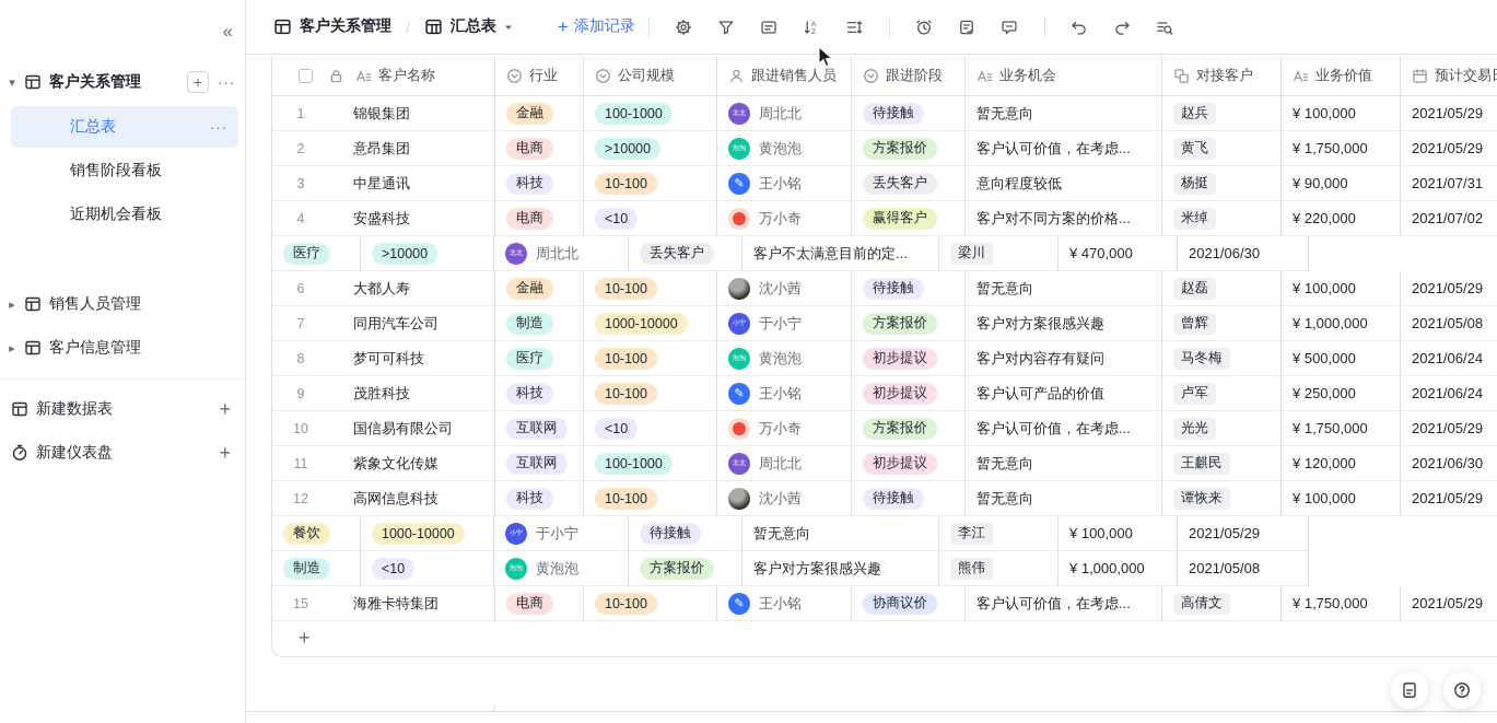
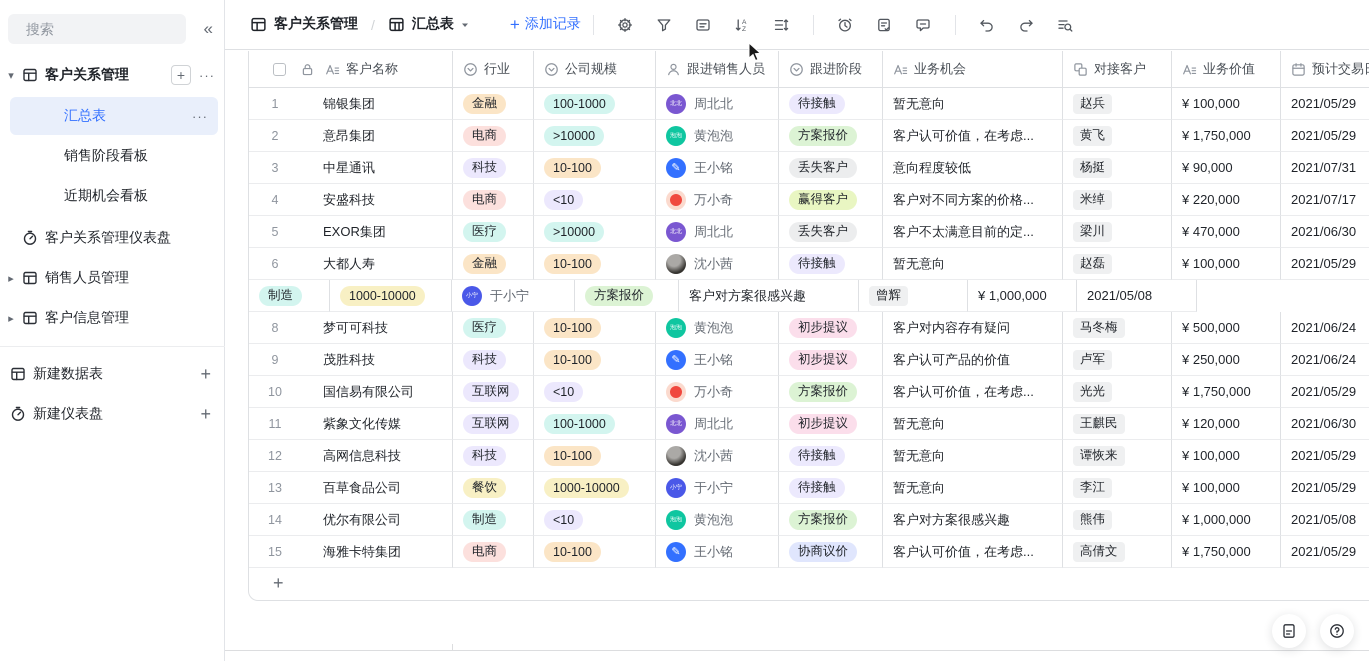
+ 搜索
  «
  ▾
  客户关系管理
  +
  ···
  汇总表
  ···
  销售阶段看板
  近期机会看板
+ 客户关系管理仪表盘
  ▸
  销售人员管理
  ▸
  客户信息管理
  新建数据表
  +
  新建仪表盘
  +
  客户关系管理
  /
  汇总表
  +
  添加记录
  客户名称
  行业
  公司规模
  跟进销售人员
  跟进阶段
  业务机会
  对接客户
  业务价值
  1
  锦银集团
  金融
  100-1000
  周北北
  待接触
  暂无意向
  赵兵
  ¥ 100,000
  2021/05/29
  2
  意昂集团
  电商
  >10000
  黄泡泡
  方案报价
  客户认可价值，在考虑...
  黄飞
  ¥ 1,750,000
  2021/05/29
  3
  中星通讯
  科技
  10-100
  ✎
  王小铭
  丢失客户
  意向程度较低
  杨挺
  ¥ 90,000
  2021/07/31
  4
  安盛科技
  电商
  <10
  万小奇
  赢得客户
  客户对不同方案的价格...
  米绰
  ¥ 220,000
- 2021/07/02
+ 2021/07/17
+ 5
+ EXOR集团
  医疗
  >10000
  周北北
  丢失客户
  客户不太满意目前的定...
  梁川
  ¥ 470,000
  2021/06/30
  6
  大都人寿
  金融
  10-100
  沈小茜
  待接触
  暂无意向
  赵磊
  ¥ 100,000
  2021/05/29
- 7
- 同用汽车公司
  制造
  1000-10000
  于小宁
  方案报价
  客户对方案很感兴趣
  曾辉
  ¥ 1,000,000
  2021/05/08
  8
  梦可可科技
  医疗
  10-100
  黄泡泡
  初步提议
  客户对内容存有疑问
  马冬梅
  ¥ 500,000
  2021/06/24
  9
  茂胜科技
  科技
  10-100
  ✎
  王小铭
  初步提议
  客户认可产品的价值
  卢军
  ¥ 250,000
  2021/06/24
  10
  国信易有限公司
  互联网
  <10
  万小奇
  方案报价
  客户认可价值，在考虑...
  光光
  ¥ 1,750,000
  2021/05/29
  11
  紫象文化传媒
  互联网
  100-1000
  周北北
  初步提议
  暂无意向
  王麒民
  ¥ 120,000
  2021/06/30
  12
  高网信息科技
  科技
  10-100
  沈小茜
  待接触
  暂无意向
  谭恢来
  ¥ 100,000
  2021/05/29
+ 13
+ 百草食品公司
  餐饮
  1000-10000
  于小宁
  待接触
  暂无意向
  李江
  ¥ 100,000
  2021/05/29
+ 14
+ 优尔有限公司
  制造
  <10
  黄泡泡
  方案报价
  客户对方案很感兴趣
  熊伟
  ¥ 1,000,000
  2021/05/08
  15
  海雅卡特集团
  电商
  10-100
  ✎
  王小铭
  协商议价
  客户认可价值，在考虑...
  高倩文
  ¥ 1,750,000
  2021/05/29
  +
